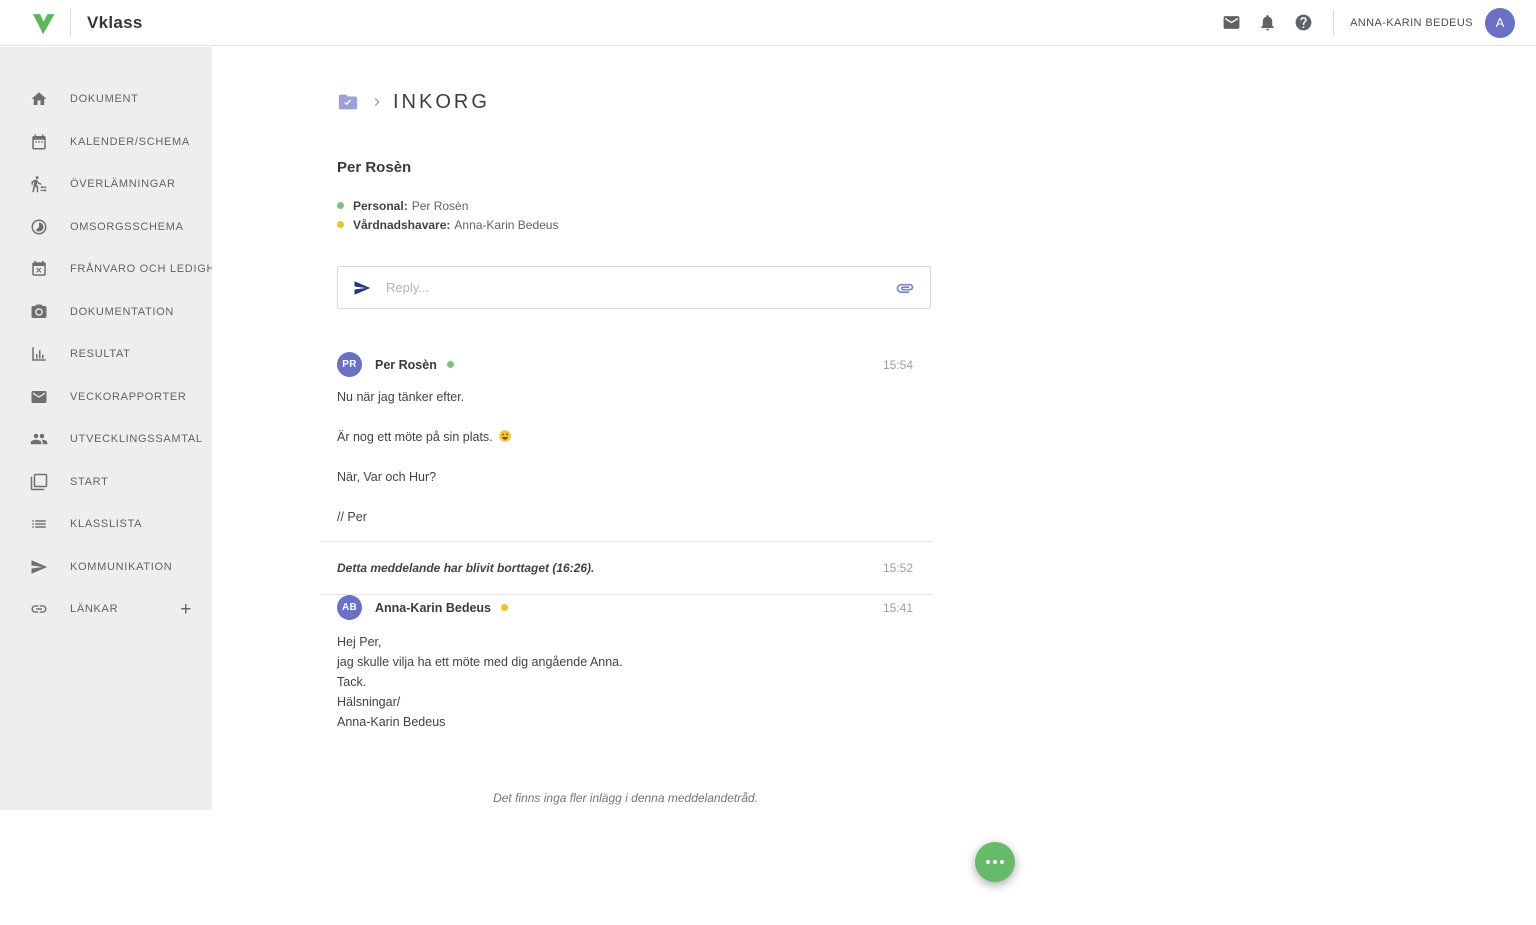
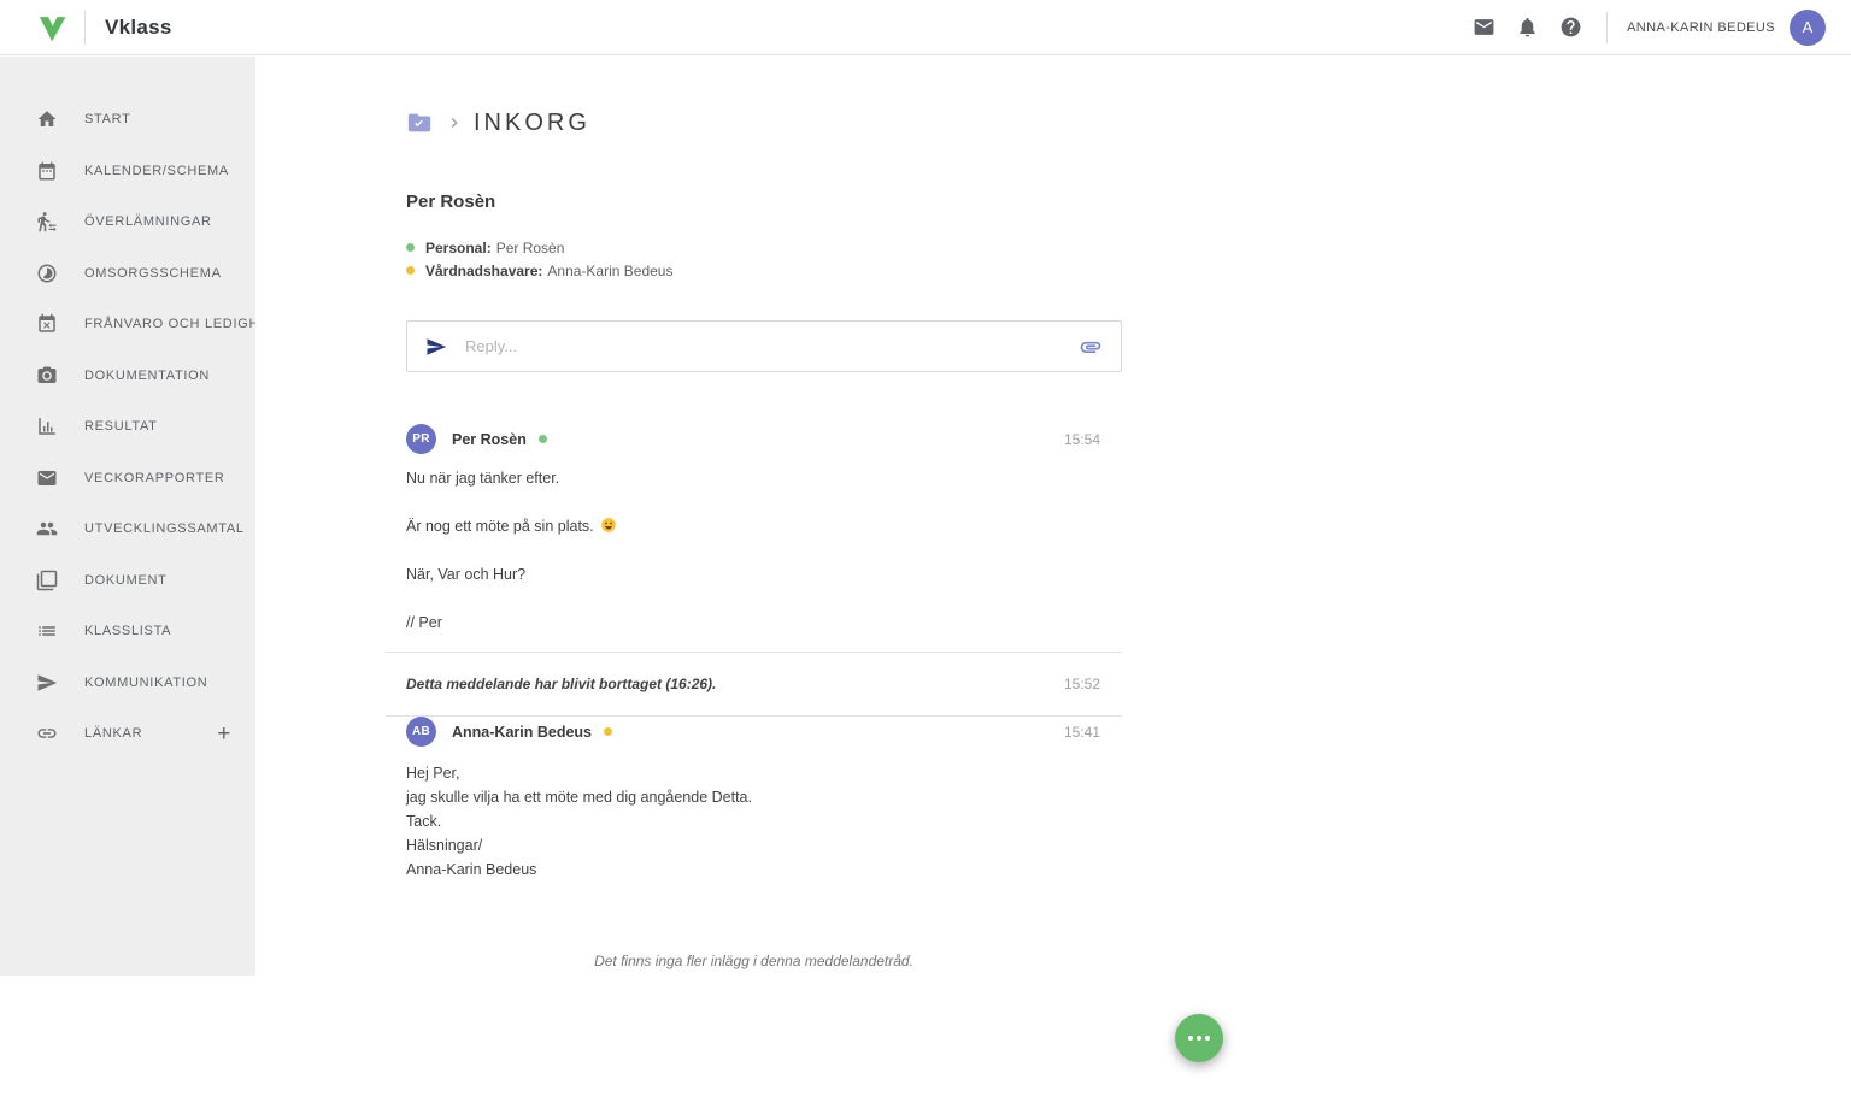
  Vklass
  ANNA-KARIN BEDEUS
  A
- DOKUMENT
+ START
  KALENDER/SCHEMA
  ÖVERLÄMNINGAR
  OMSORGSSCHEMA
  FRÅNVARO OCH LEDIGH
  DOKUMENTATION
  RESULTAT
  VECKORAPPORTER
  UTVECKLINGSSAMTAL
- START
+ DOKUMENT
  KLASSLISTA
  KOMMUNIKATION
  LÄNKAR
  +
  INKORG
  Per Rosèn
  Personal:
  Per Rosèn
  Vårdnadshavare:
  Anna-Karin Bedeus
  Reply...
  PR
  Per Rosèn
  15:54
  Nu när jag tänker efter.
  Är nog ett möte på sin plats.
  När, Var och Hur?
  // Per
  Detta meddelande har blivit borttaget (16:26).
  15:52
  AB
  Anna-Karin Bedeus
  15:41
  Hej Per,
- jag skulle vilja ha ett möte med dig angående Anna.
+ jag skulle vilja ha ett möte med dig angående Detta.
  Tack.
  Hälsningar/
  Anna-Karin Bedeus
  Det finns inga fler inlägg i denna meddelandetråd.
